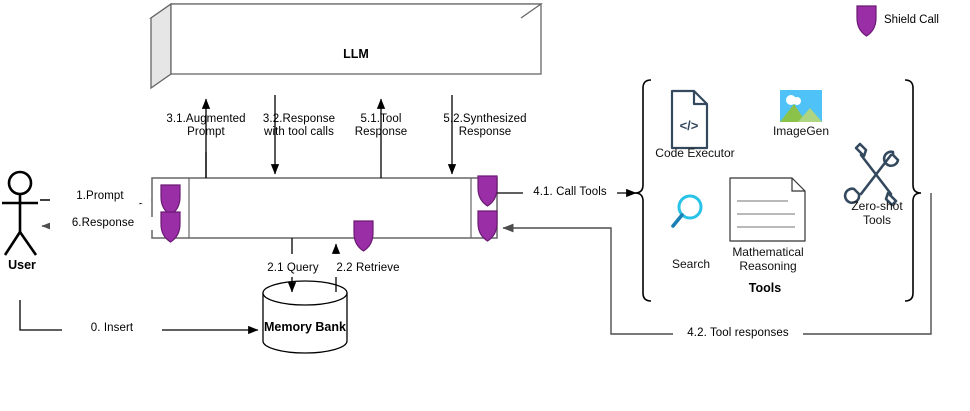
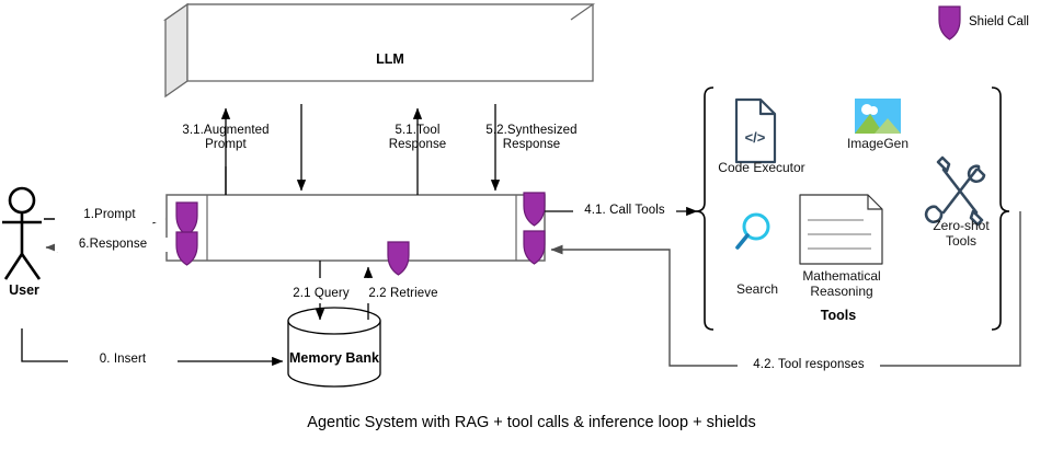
  </>
  LLM
  Memory Bank
  User
  Tools
  3.1.Augmented
  Prompt
- 3.2.Response
- with tool calls
  5.1.Tool
  Response
  5.2.Synthesized
  Response
  1.Prompt
  6.Response
  0. Insert
  2.1 Query
  2.2 Retrieve
  4.1. Call Tools
  4.2. Tool responses
  Code Executor
  ImageGen
  Search
  Mathematical
  Reasoning
  Zero-shot
  Tools
  Shield Call
+ Agentic System with RAG + tool calls & inference loop + shields
